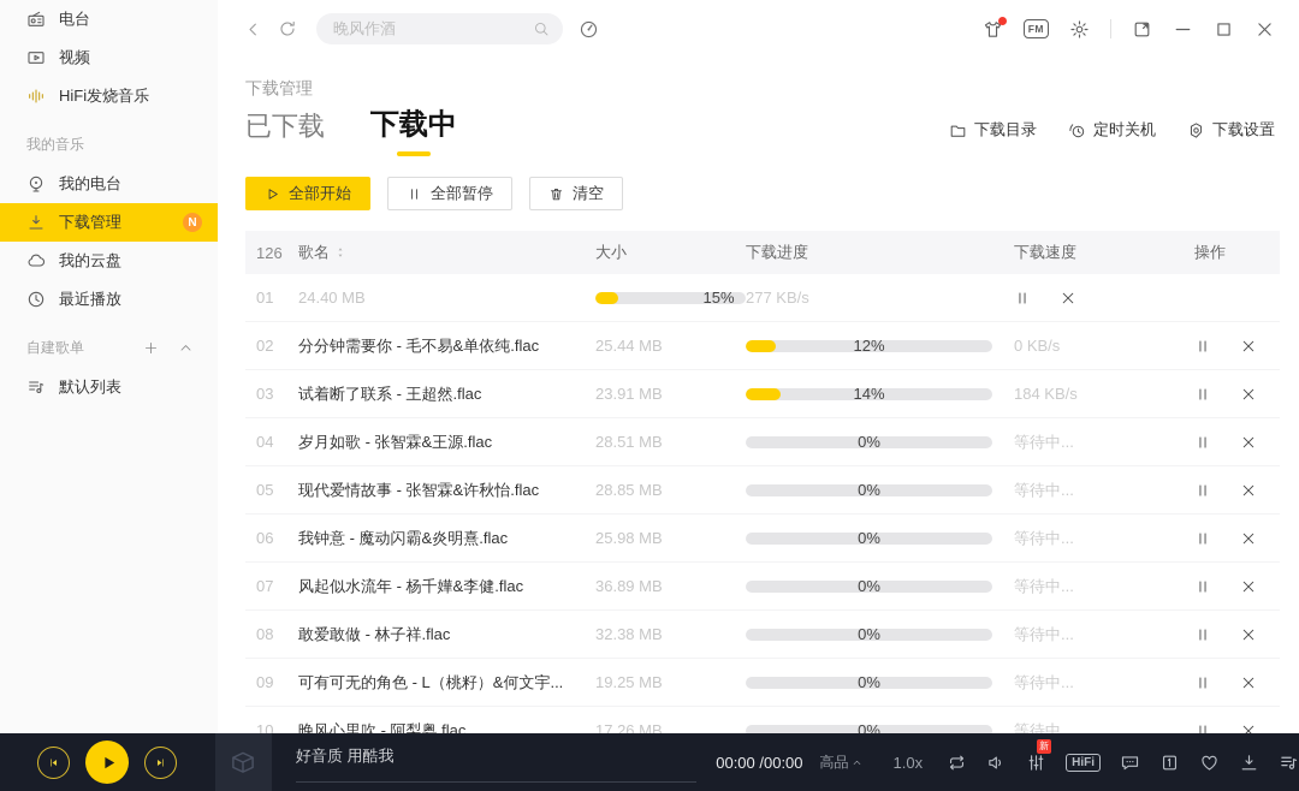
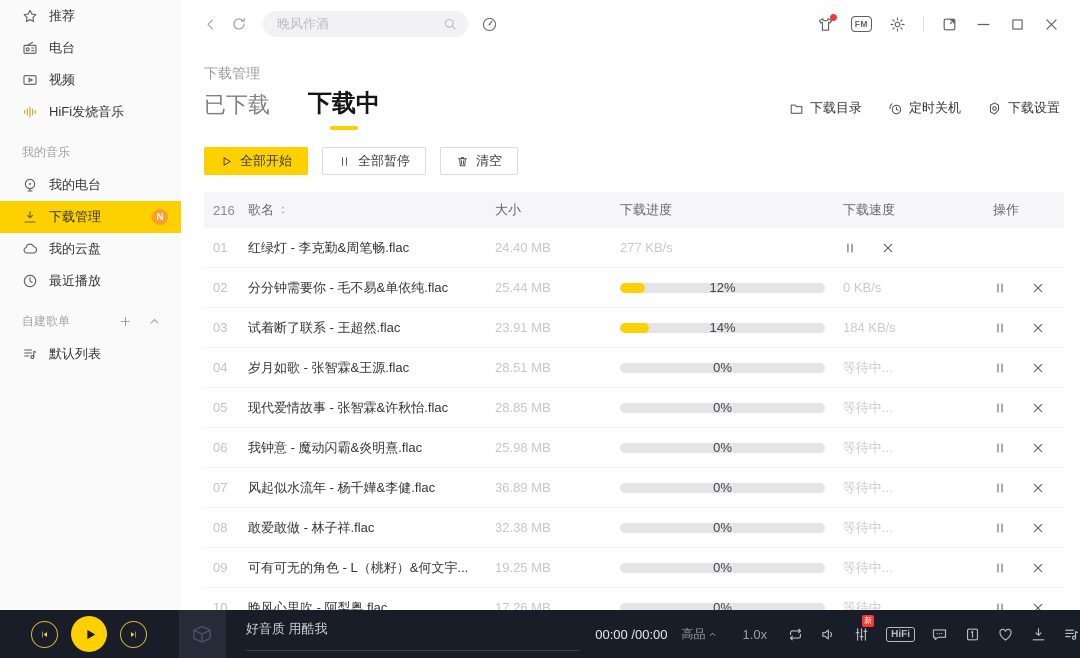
+ 推荐
  电台
  视频
  HiFi发烧音乐
  我的音乐
  我的电台
  下载管理
  N
  我的云盘
  最近播放
  自建歌单
  默认列表
  晚风作酒
  FM
  下载管理
  已下载
  下载中
  下载目录
  定时关机
  下载设置
  全部开始
  全部暂停
  清空
- 126
+ 216
  歌名
  大小
  下载进度
  下载速度
  操作
  01
+ 红绿灯 - 李克勤&周笔畅.flac
  24.40 MB
- 15%
  277 KB/s
  02
  分分钟需要你 - 毛不易&单依纯.flac
  25.44 MB
  12%
  0 KB/s
  03
  试着断了联系 - 王超然.flac
  23.91 MB
  14%
  184 KB/s
  04
  岁月如歌 - 张智霖&王源.flac
  28.51 MB
  0%
  等待中...
  05
  现代爱情故事 - 张智霖&许秋怡.flac
  28.85 MB
  0%
  等待中...
  06
  我钟意 - 魔动闪霸&炎明熹.flac
  25.98 MB
  0%
  等待中...
  07
  风起似水流年 - 杨千嬅&李健.flac
  36.89 MB
  0%
  等待中...
  08
  敢爱敢做 - 林子祥.flac
  32.38 MB
  0%
  等待中...
  09
  可有可无的角色 - L（桃籽）&何文宇...
  19.25 MB
  0%
  等待中...
  10
  晚风心里吹 - 阿梨粤.flac
  17.26 MB
  0%
  等待中...
  好音质 用酷我
  00:00 /00:00
  高品
  1.0x
  新
  HiFi
